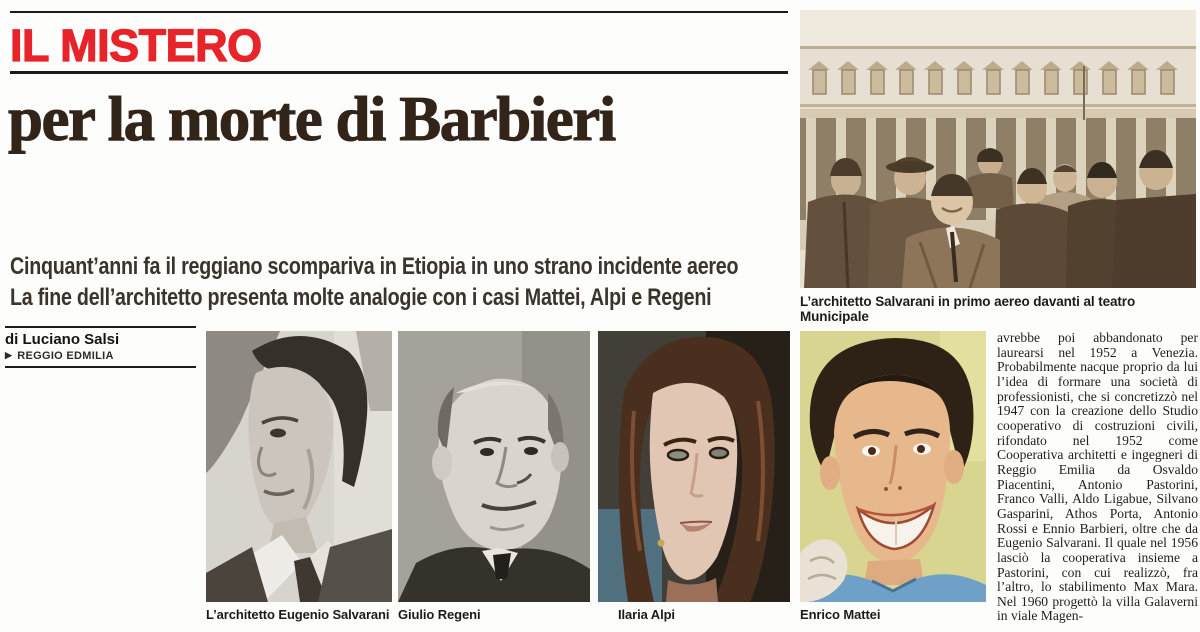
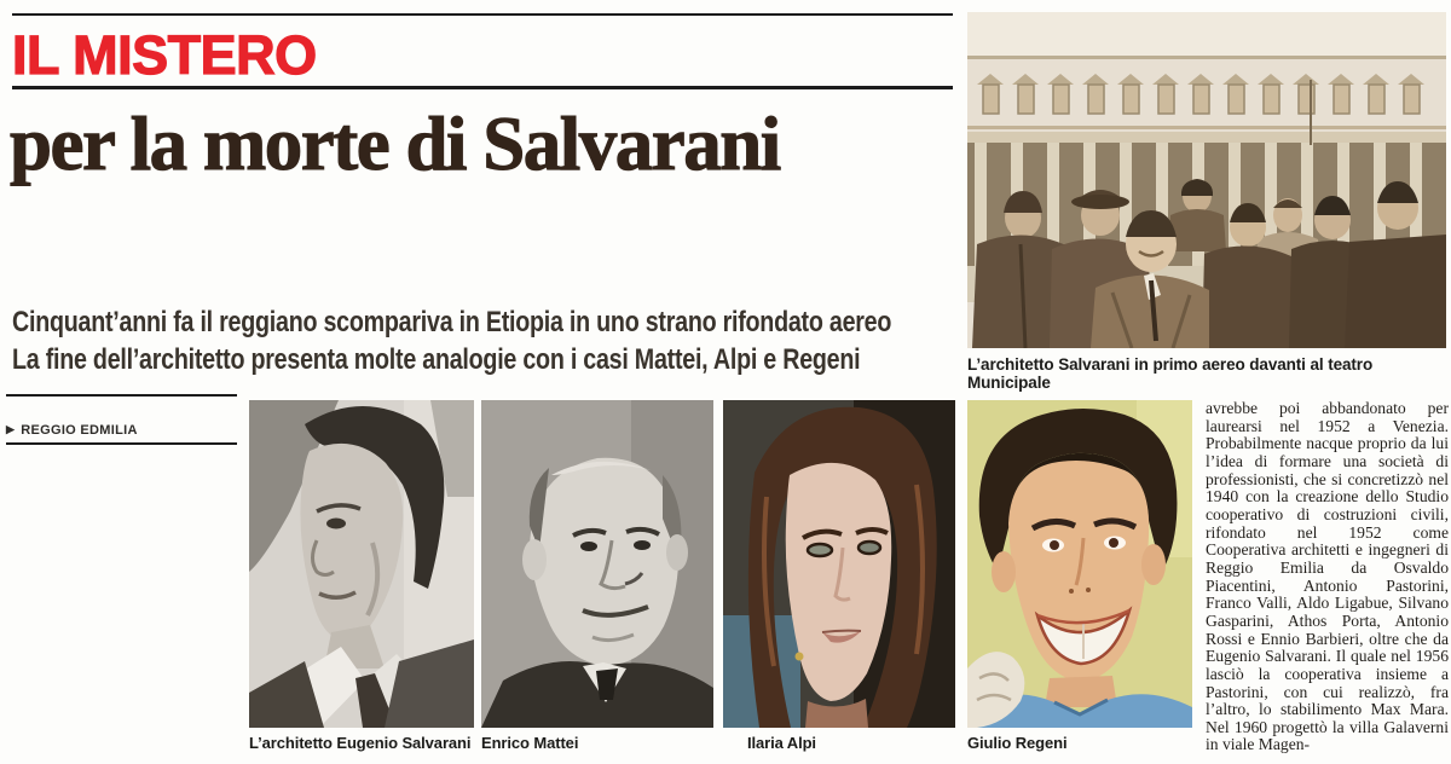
  IL MISTERO
- per la morte di Barbieri
+ per la morte di Salvarani
- Cinquant’anni fa il reggiano scompariva in Etiopia in uno strano incidente aereo
+ Cinquant’anni fa il reggiano scompariva in Etiopia in uno strano rifondato aereo
  La fine dell’architetto presenta molte analogie con i casi Mattei, Alpi e Regeni
- di Luciano Salsi
  ▶ REGGIO EDMILIA
- avrebbe poi abbandonato per laurearsi nel 1952 a Venezia. Probabilmente nacque proprio da lui l’idea di formare una società di professionisti, che si concretizzò nel 1947 con la creazione dello Studio cooperativo di costruzioni civili, rifondato nel 1952 come Cooperativa architetti e ingegneri di Reggio Emilia da Osvaldo Piacentini, Antonio Pastorini, Franco Valli, Aldo Ligabue, Silvano Gasparini, Athos Porta, Antonio Rossi e Ennio Barbieri, oltre che da Eugenio Salvarani. Il quale nel 1956 lasciò la cooperativa insieme a Pastorini, con cui realizzò, fra l’altro, lo stabilimento Max Mara. Nel 1960 progettò la villa Galaverni in viale Magen-
+ avrebbe poi abbandonato per laurearsi nel 1952 a Venezia. Probabilmente nacque proprio da lui l’idea di formare una società di professionisti, che si concretizzò nel 1940 con la creazione dello Studio cooperativo di costruzioni civili, rifondato nel 1952 come Cooperativa architetti e ingegneri di Reggio Emilia da Osvaldo Piacentini, Antonio Pastorini, Franco Valli, Aldo Ligabue, Silvano Gasparini, Athos Porta, Antonio Rossi e Ennio Barbieri, oltre che da Eugenio Salvarani. Il quale nel 1956 lasciò la cooperativa insieme a Pastorini, con cui realizzò, fra l’altro, lo stabilimento Max Mara. Nel 1960 progettò la villa Galaverni in viale Magen-
  L’architetto Salvarani in primo aereo davanti al teatro Municipale
  L’architetto Eugenio Salvarani
- Giulio Regeni
+ Enrico Mattei
  Ilaria Alpi
- Enrico Mattei
+ Giulio Regeni
